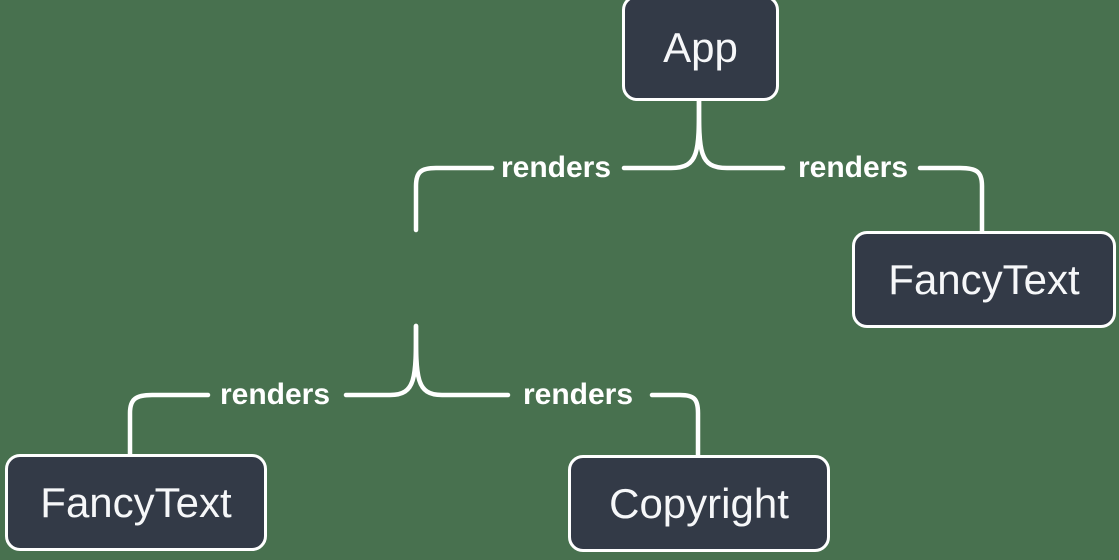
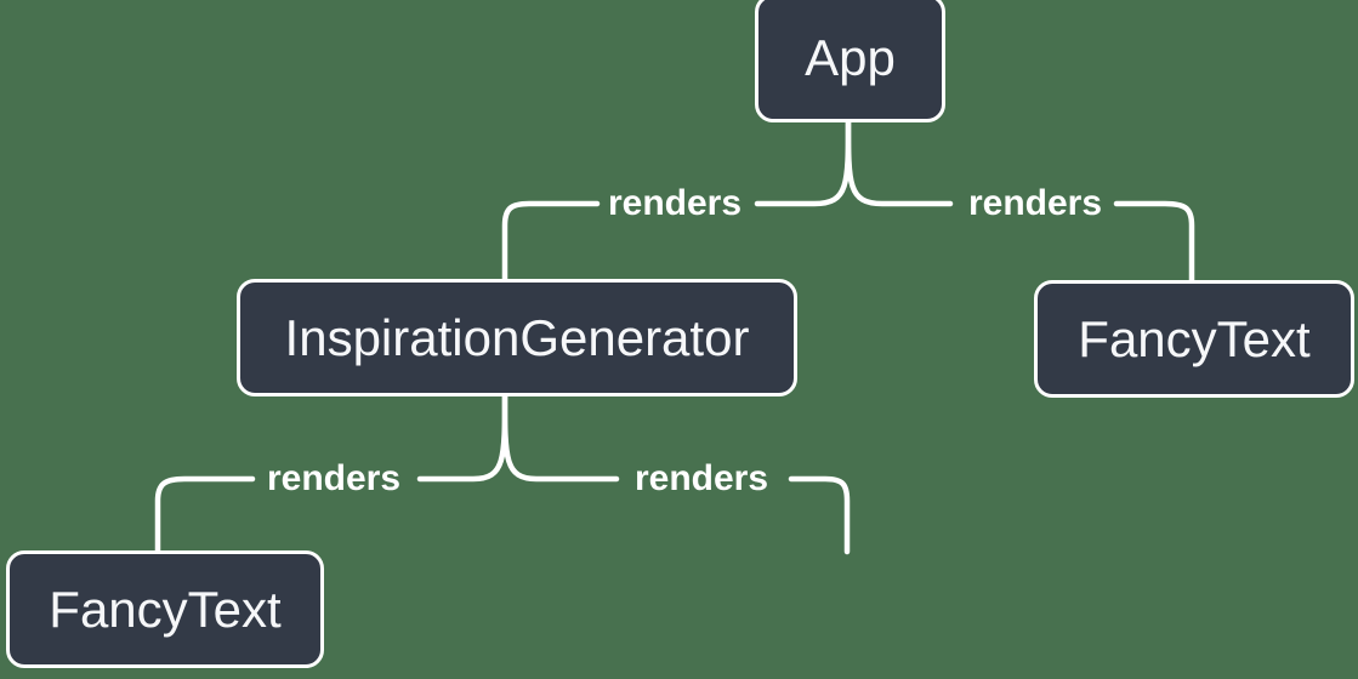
  renders
  renders
  renders
  renders
  App
+ InspirationGenerator
  FancyText
  FancyText
- Copyright
